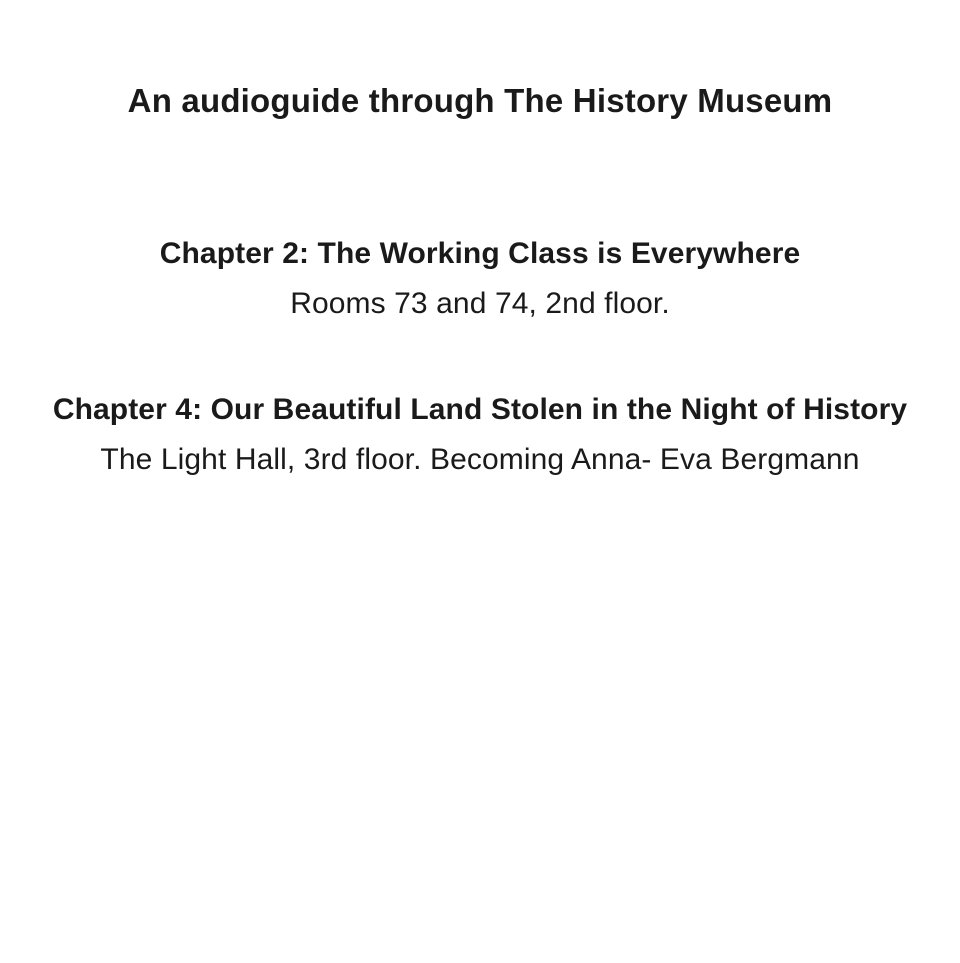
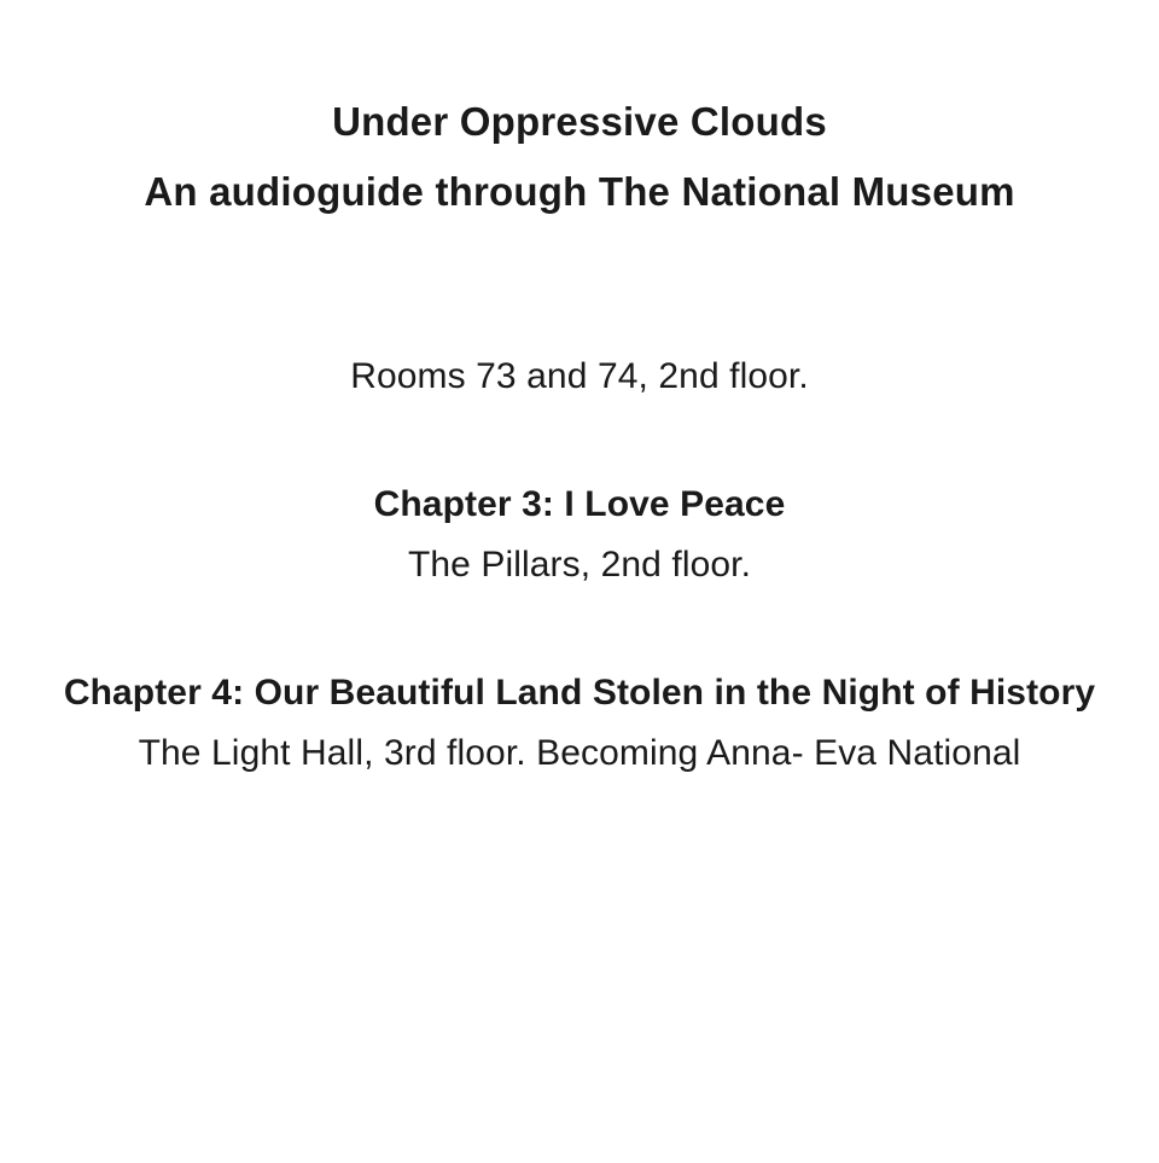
+ Under Oppressive Clouds
- An audioguide through The History Museum
+ An audioguide through The National Museum
- Chapter 2: The Working Class is Everywhere
  Rooms 73 and 74, 2nd floor.
+ Chapter 3: I Love Peace
+ The Pillars, 2nd floor.
  Chapter 4: Our Beautiful Land Stolen in the Night of History
- The Light Hall, 3rd floor. Becoming Anna- Eva Bergmann
+ The Light Hall, 3rd floor. Becoming Anna- Eva National
